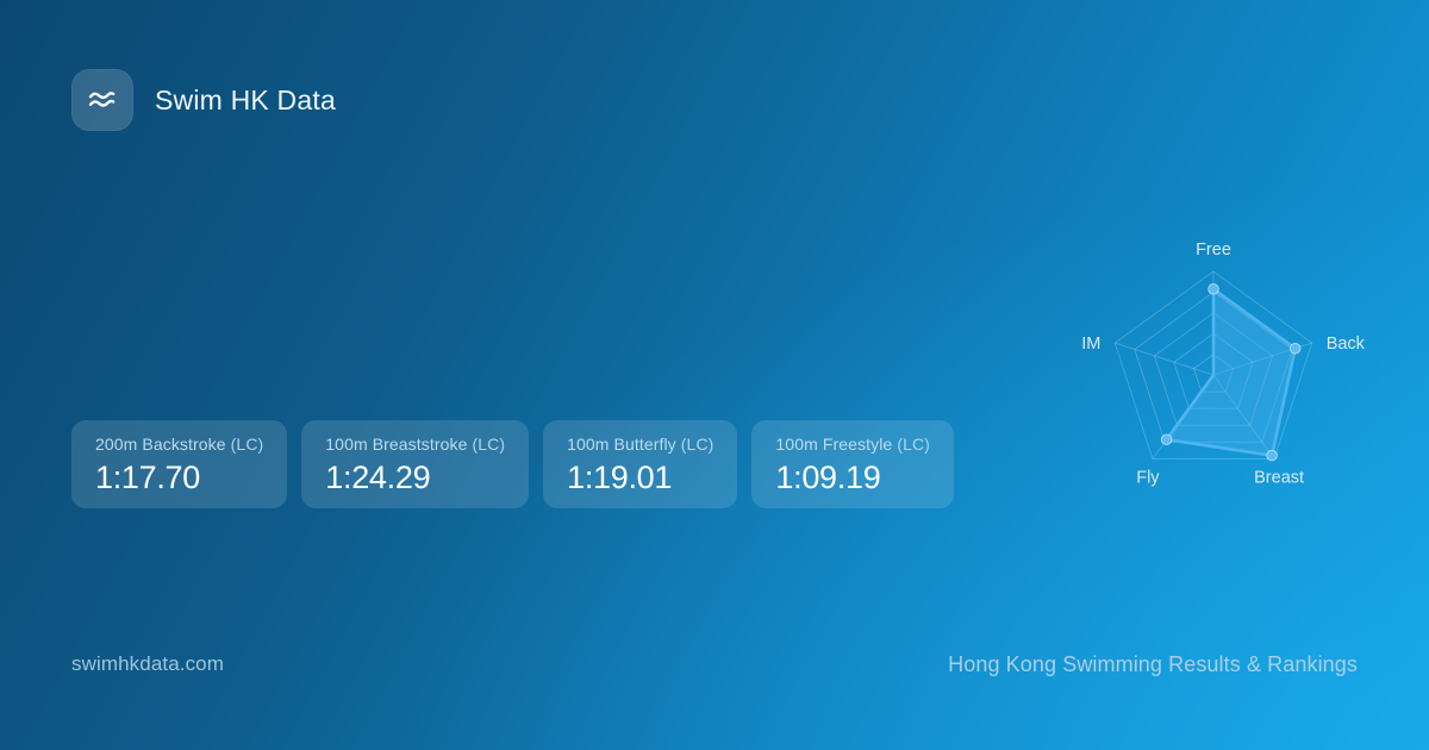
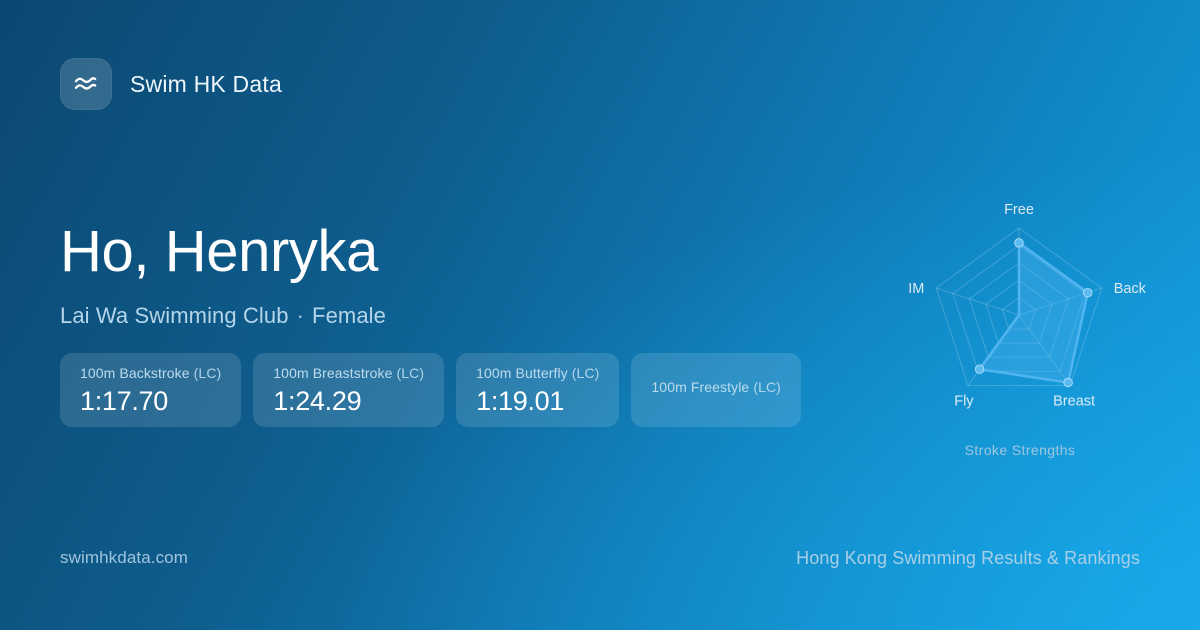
  Swim HK Data
+ Ho, Henryka
+ Lai Wa Swimming Club · Female
- 200m Backstroke (LC)
+ 100m Backstroke (LC)
  1:17.70
  100m Breaststroke (LC)
  1:24.29
  100m Butterfly (LC)
  1:19.01
  100m Freestyle (LC)
- 1:09.19
  Free
  Back
  Breast
  Fly
  IM
+ Stroke Strengths
  swimhkdata.com
  Hong Kong Swimming Results & Rankings
